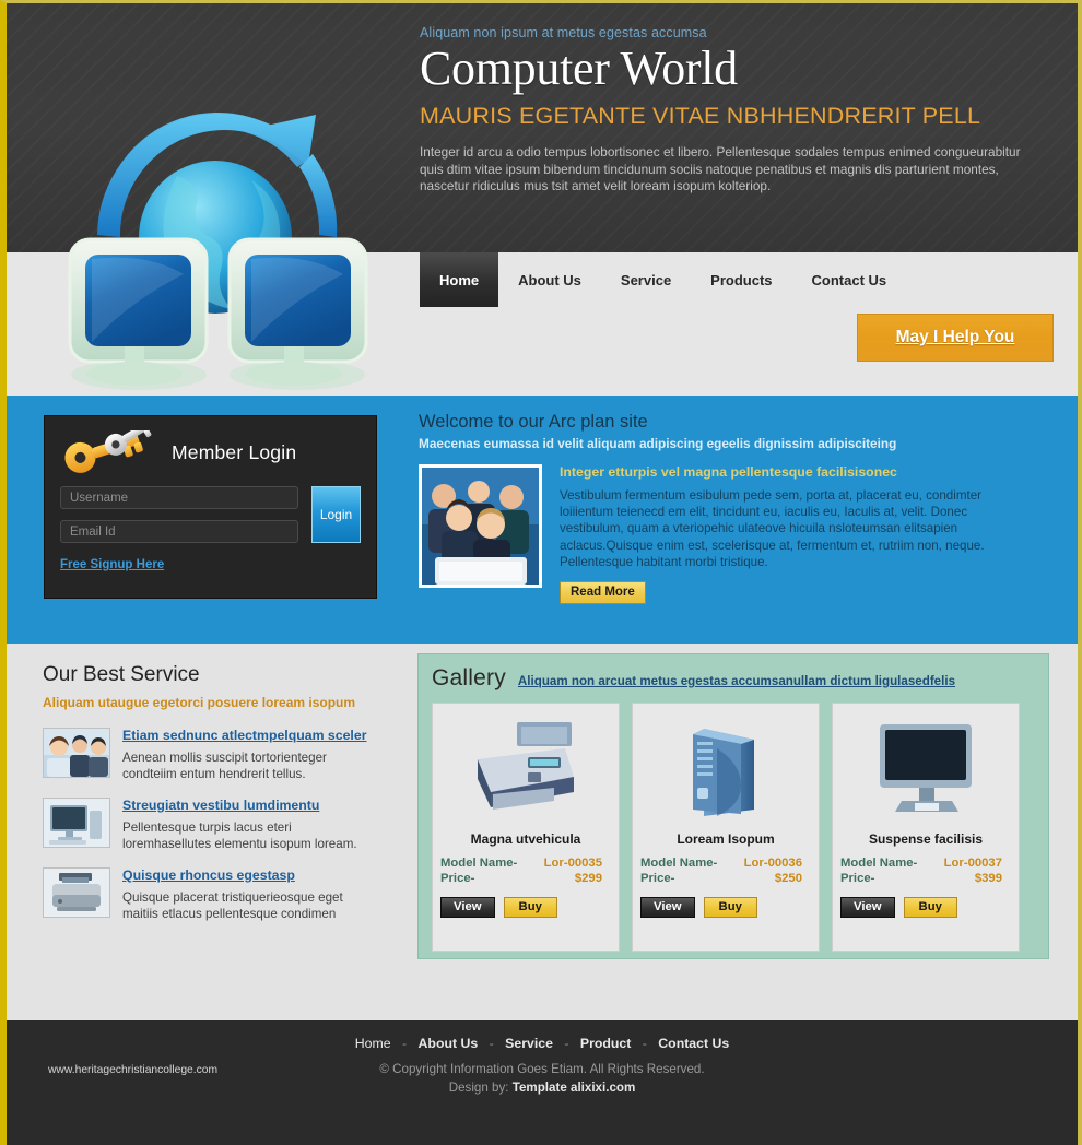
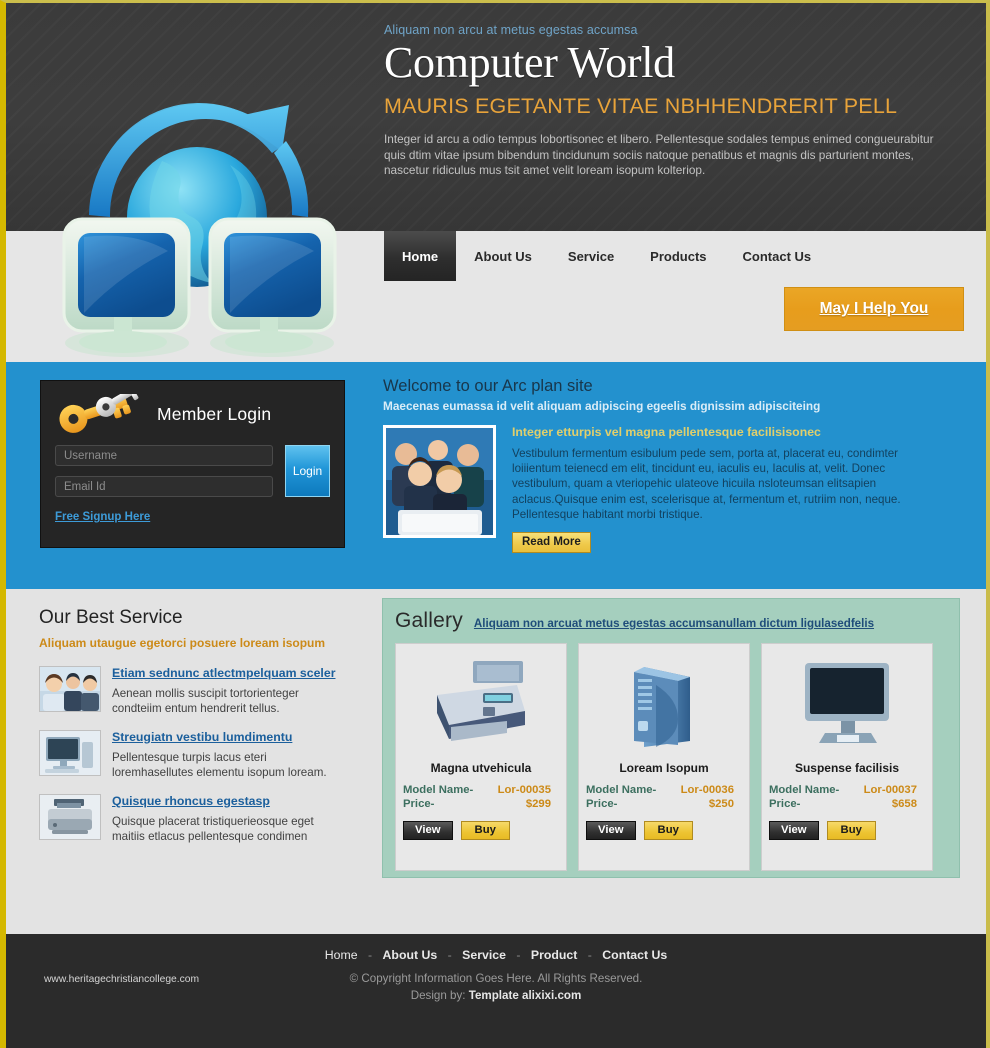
- Aliquam non ipsum at metus egestas accumsa
+ Aliquam non arcu at metus egestas accumsa
  Computer World
  MAURIS EGETANTE VITAE NBHHENDRERIT PELL
  Integer id arcu a odio tempus lobortisonec et libero. Pellentesque sodales tempus enimed congueurabitur quis dtim vitae ipsum bibendum tincidunum sociis natoque penatibus et magnis dis parturient montes, nascetur ridiculus mus tsit amet velit loream isopum kolteriop.
  Home
  About Us
  Service
  Products
  Contact Us
  May I Help You
  Member Login
  Username
  Email Id
  Login
  Free Signup Here
  Welcome to our Arc plan site
  Maecenas eumassa id velit aliquam adipiscing egeelis dignissim adipisciteing
  Integer etturpis vel magna pellentesque facilisisonec
  Vestibulum fermentum esibulum pede sem, porta at, placerat eu, condimter loiiientum teienecd em elit, tincidunt eu, iaculis eu, Iaculis at, velit. Donec vestibulum, quam a vteriopehic ulateove hicuila nsloteumsan elitsapien aclacus.Quisque enim est, scelerisque at, fermentum et, rutriim non, neque. Pellentesque habitant morbi tristique.
  Read More
  Our Best Service
  Aliquam utaugue egetorci posuere loream isopum
  Etiam sednunc atlectmpelquam sceler
  Aenean mollis suscipit tortorienteger condteiim entum hendrerit tellus.
  Streugiatn vestibu lumdimentu
  Pellentesque turpis lacus eteri loremhasellutes elementu isopum loream.
  Quisque rhoncus egestasp
  Quisque placerat tristiquerieosque eget maitiis etlacus pellentesque condimen
  Gallery
  Aliquam non arcuat metus egestas accumsanullam dictum ligulasedfelis
  Magna utvehicula
  Model Name-
  Lor-00035
  Price-
  $299
  View
  Buy
  Loream Isopum
  Model Name-
  Lor-00036
  Price-
  $250
  View
  Buy
  Suspense facilisis
  Model Name-
  Lor-00037
  Price-
- $399
+ $658
  View
  Buy
  Home - About Us - Service - Product - Contact Us
- © Copyright Information Goes Etiam. All Rights Reserved.
+ © Copyright Information Goes Here. All Rights Reserved.
  Design by: Template alixixi.com
  www.heritagechristiancollege.com
